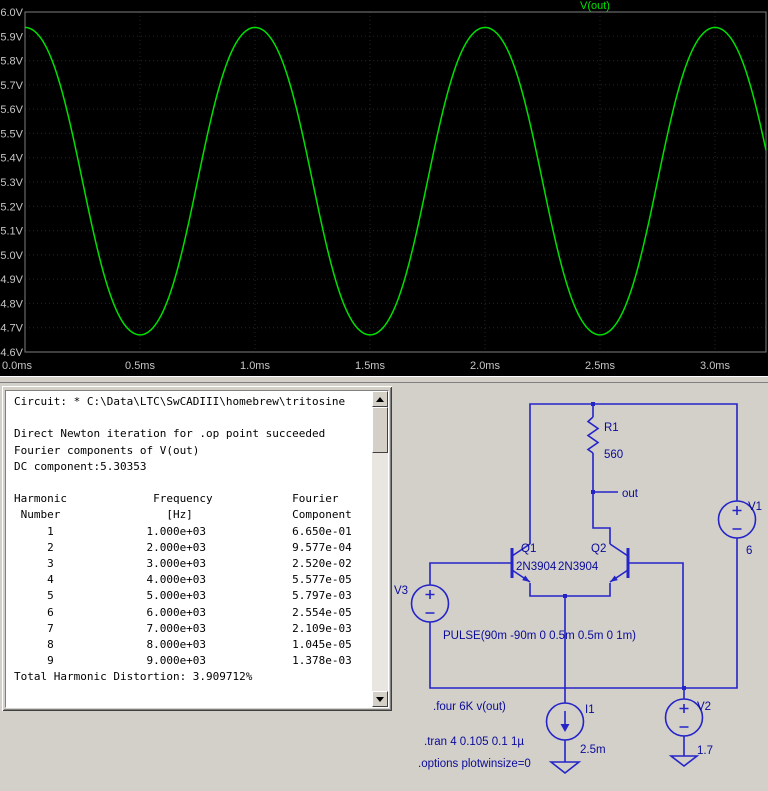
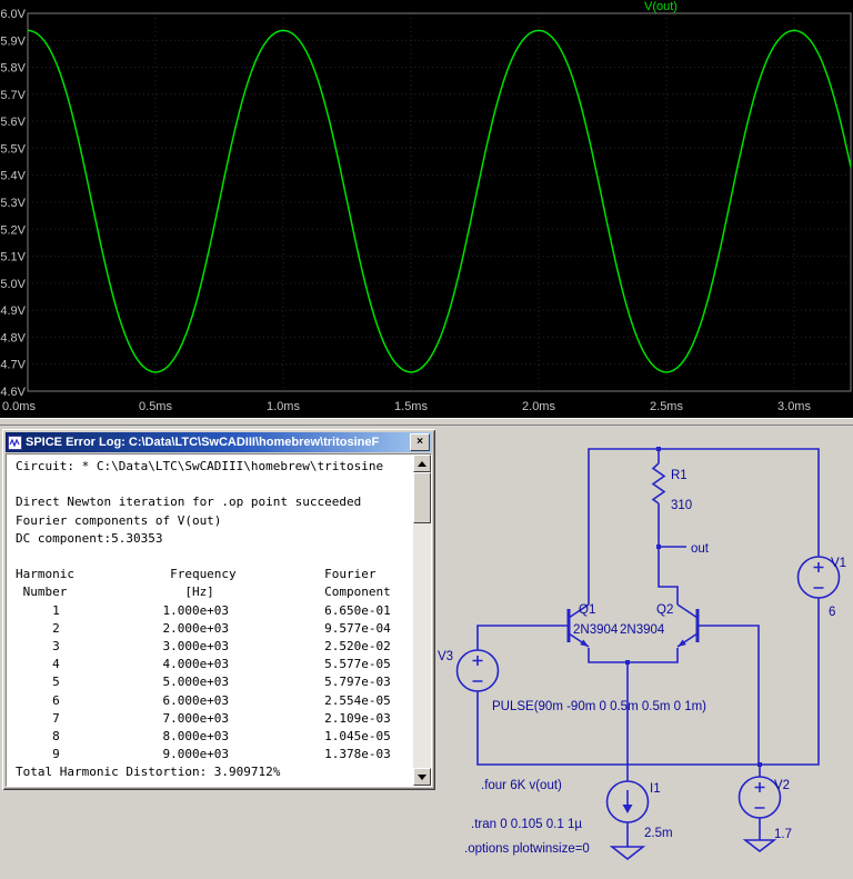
  6.0V
  5.9V
  5.8V
  5.7V
  5.6V
  5.5V
  5.4V
  5.3V
  5.2V
  5.1V
  5.0V
  4.9V
  4.8V
  4.7V
  4.6V
  0.0ms
  0.5ms
  1.0ms
  1.5ms
  2.0ms
  2.5ms
  3.0ms
  V(out)
  R1
- 560
+ 310
  Q1
  2N3904
  Q2
  2N3904
  V3
  PULSE(90m -90m 0 0.5m 0.5m 0 1m)
  V1
  6
  I1
  2.5m
  V2
  1.7
  out
  .four 6K v(out)
- .tran 4 0.105 0.1 1µ
+ .tran 0 0.105 0.1 1µ
  .options plotwinsize=0
+ SPICE Error Log: C:\Data\LTC\SwCADIII\homebrew\tritosineF
+ ×
  Circuit: * C:\Data\LTC\SwCADIII\homebrew\tritosine
  Direct Newton iteration for .op point succeeded
  Fourier components of V(out)
  DC component:5.30353
  Harmonic Frequency Fourier
  Number [Hz] Component
  1 1.000e+03 6.650e-01
  2 2.000e+03 9.577e-04
  3 3.000e+03 2.520e-02
  4 4.000e+03 5.577e-05
  5 5.000e+03 5.797e-03
  6 6.000e+03 2.554e-05
  7 7.000e+03 2.109e-03
  8 8.000e+03 1.045e-05
  9 9.000e+03 1.378e-03
  Total Harmonic Distortion: 3.909712%
